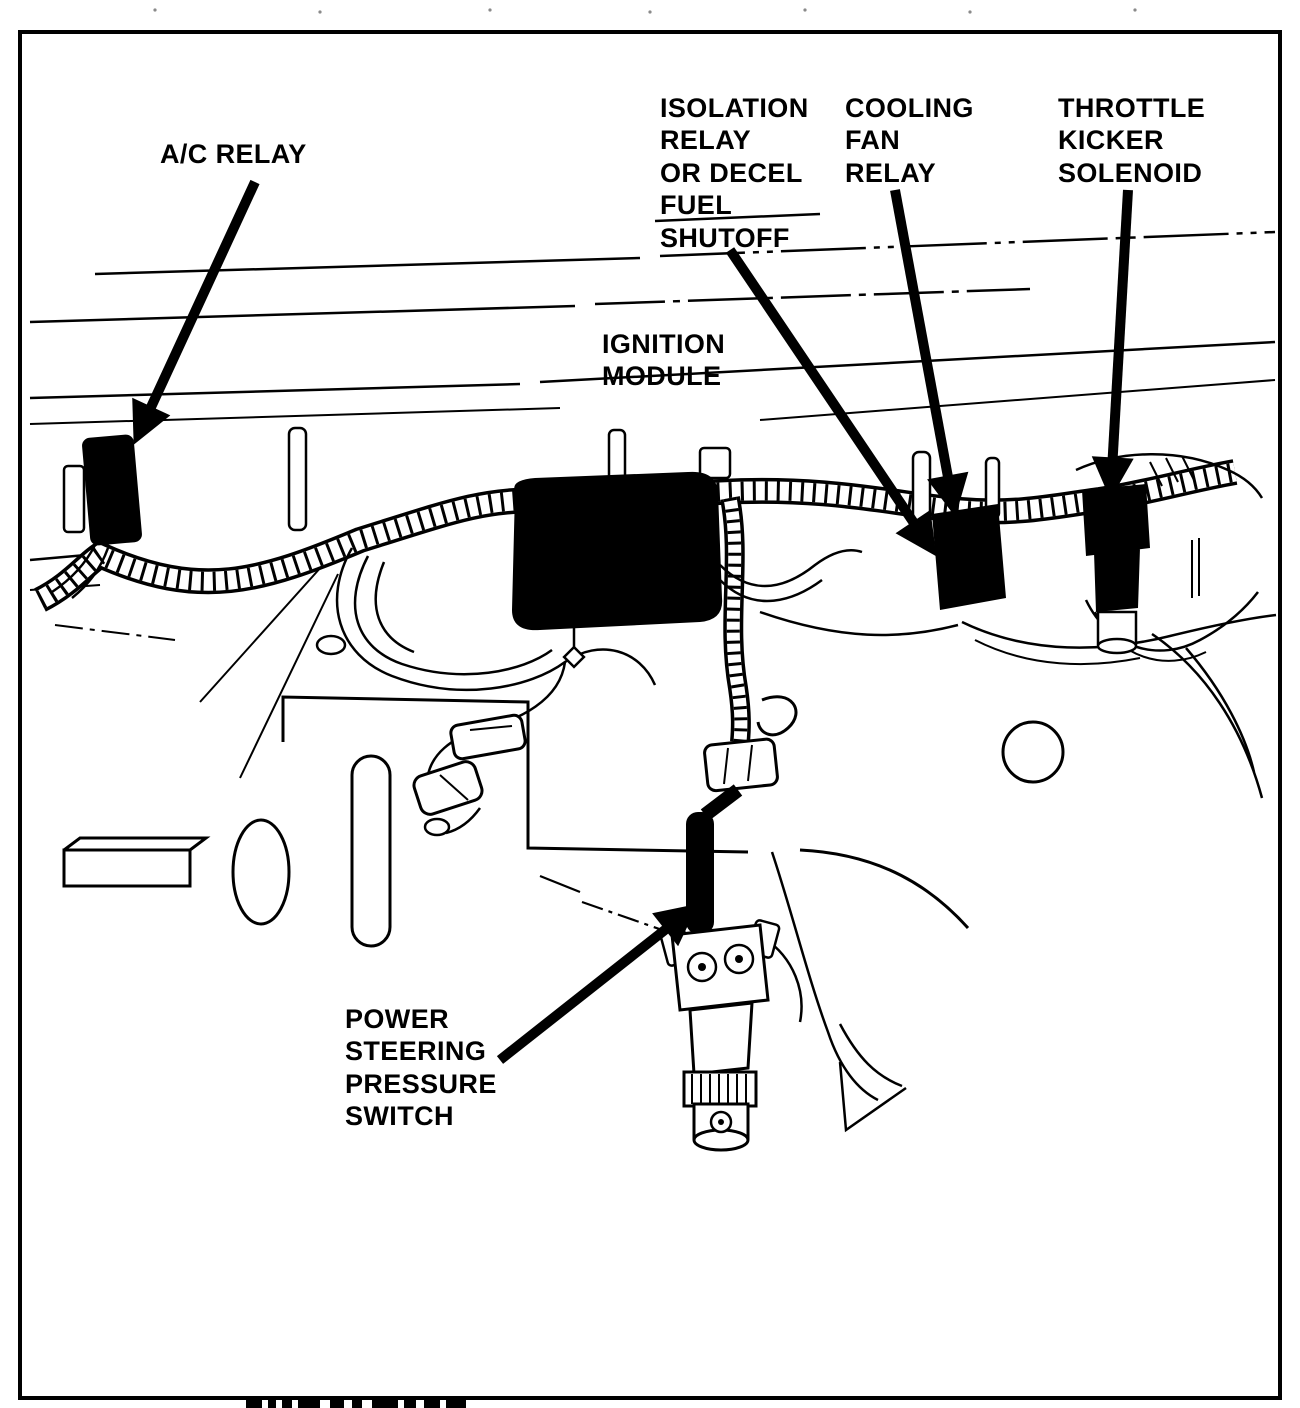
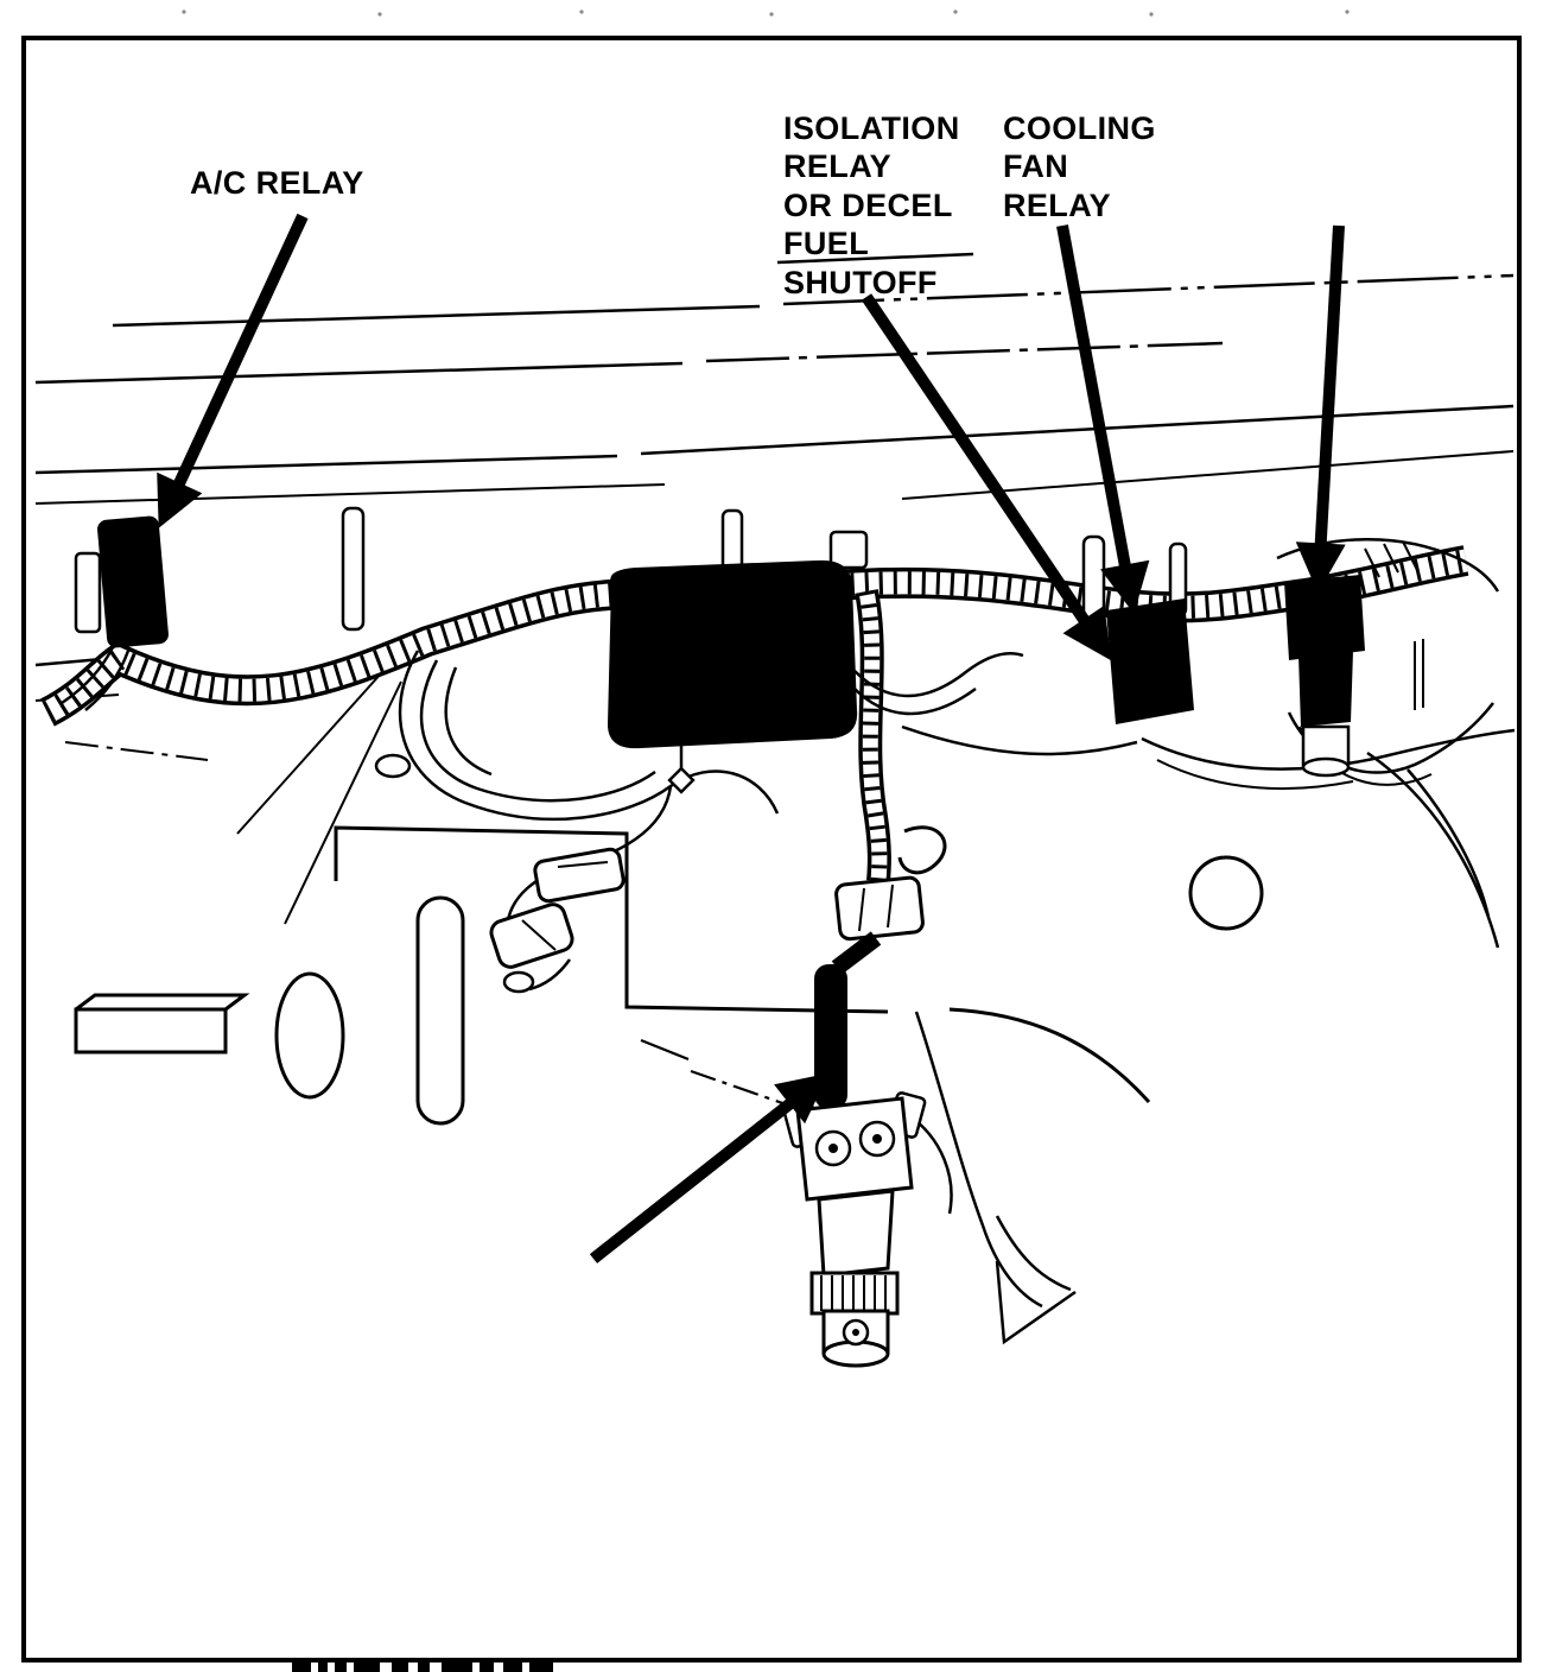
  A/C RELAY
  ISOLATION
  RELAY
  OR DECEL
  FUEL
  SHUTOFF
  COOLING
  FAN
  RELAY
- THROTTLE
- KICKER
- SOLENOID
- IGNITION
- MODULE
- POWER
- STEERING
- PRESSURE
- SWITCH
